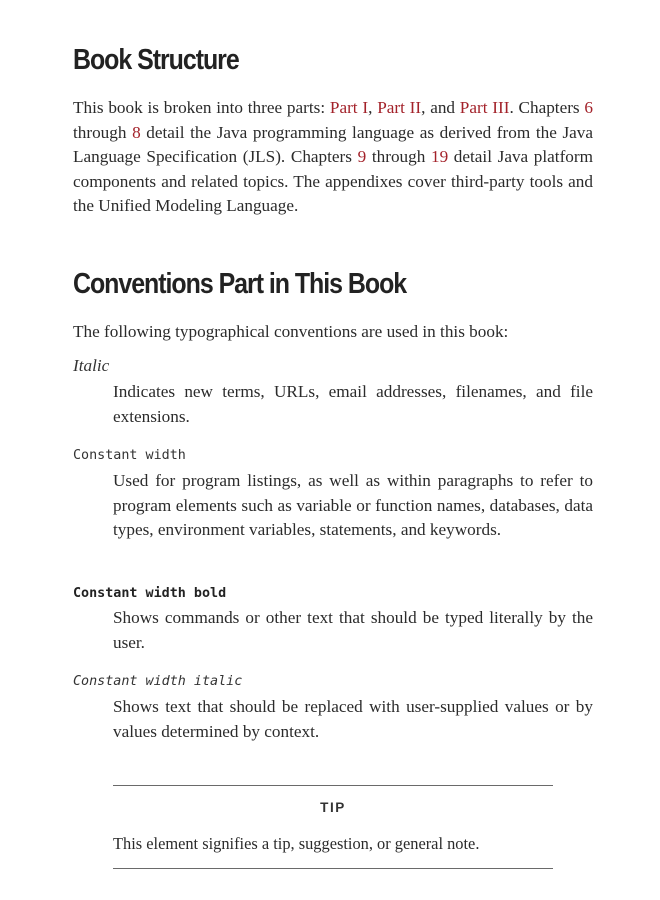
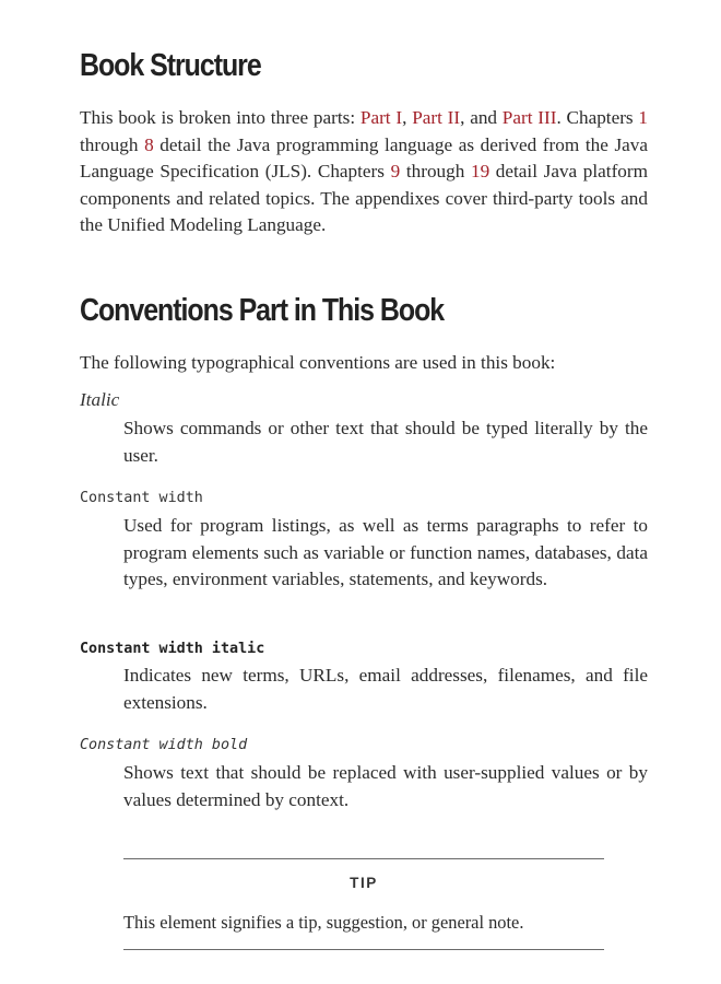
  Book Structure
- This book is broken into three parts: Part I, Part II, and Part III. Chapters 6 through 8 detail the Java programming language as derived from the Java Language Specification (JLS). Chapters 9 through 19 detail Java platform components and related topics. The appendixes cover third-party tools and the Unified Modeling Language.
+ This book is broken into three parts: Part I, Part II, and Part III. Chapters 1 through 8 detail the Java programming language as derived from the Java Language Specification (JLS). Chapters 9 through 19 detail Java platform components and related topics. The appendixes cover third-party tools and the Unified Modeling Language.
  Conventions Part in This Book
  The following typographical conventions are used in this book:
  Italic
- Indicates new terms, URLs, email addresses, filenames, and file extensions.
+ Shows commands or other text that should be typed literally by the user.
  Constant width
- Used for program listings, as well as within paragraphs to refer to program elements such as variable or function names, databases, data types, environment variables, state­ments, and keywords.
+ Used for program listings, as well as terms paragraphs to refer to program elements such as variable or function names, databases, data types, environment variables, state­ments, and keywords.
- Constant width bold
+ Constant width italic
- Shows commands or other text that should be typed literally by the user.
+ Indicates new terms, URLs, email addresses, filenames, and file extensions.
- Constant width italic
+ Constant width bold
  Shows text that should be replaced with user-supplied values or by values determined by context.
  TIP
  This element signifies a tip, suggestion, or general note.
